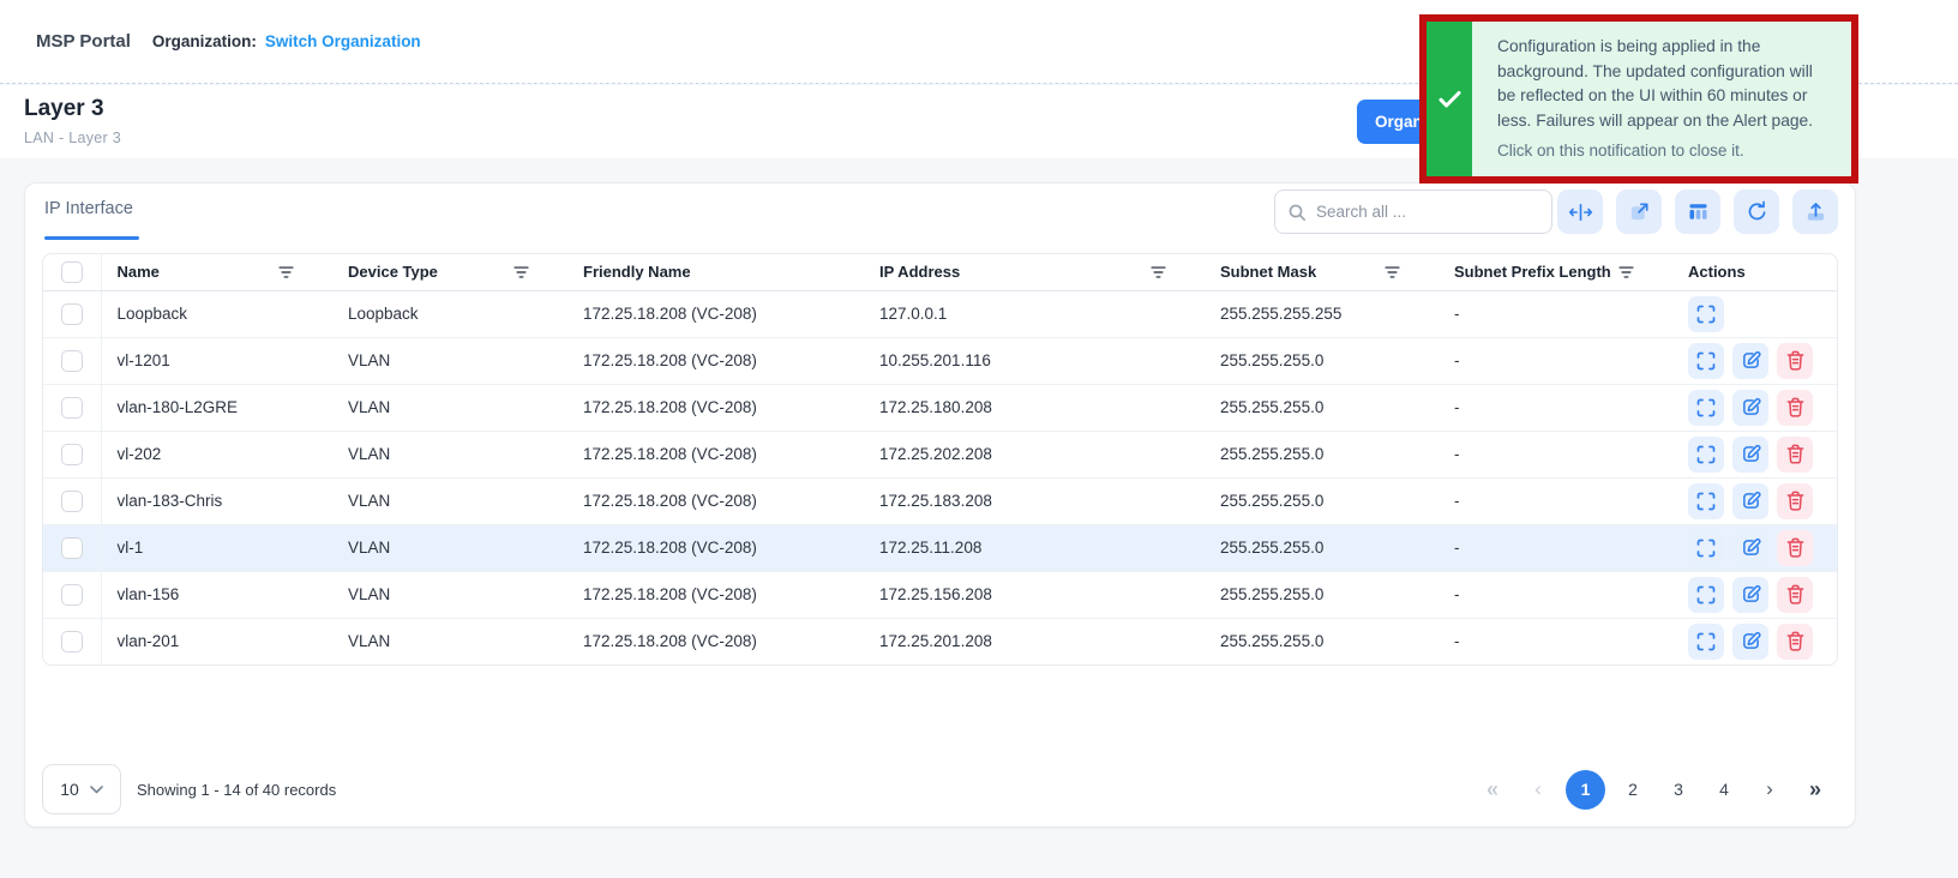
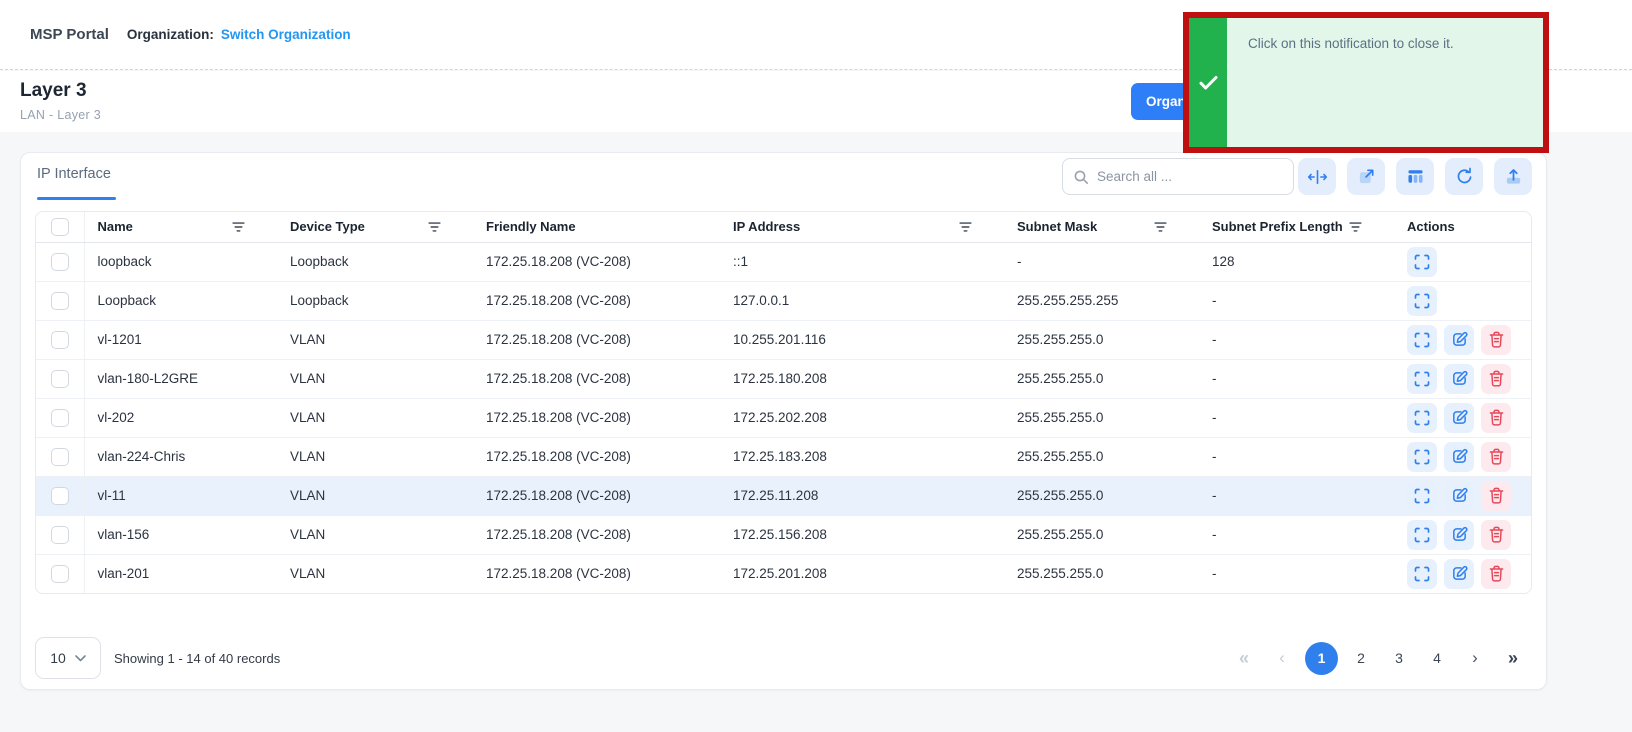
  MSP Portal
  Organization:
  Switch Organization
  Layer 3
  LAN - Layer 3
  Organ
- Configuration is being applied in the background. The updated configuration will be reflected on the UI within 60 minutes or less. Failures will appear on the Alert page.
  Click on this notification to close it.
  IP Interface
  Search all ...
  	Name	Device Type	Friendly Name	IP Address	Subnet Mask	Subnet Prefix Length	Actions
+ 	loopback	Loopback	172.25.18.208 (VC-208)	::1	-	128
  	Loopback	Loopback	172.25.18.208 (VC-208)	127.0.0.1	255.255.255.255	-
  	vl-1201	VLAN	172.25.18.208 (VC-208)	10.255.201.116	255.255.255.0	-
  	vlan-180-L2GRE	VLAN	172.25.18.208 (VC-208)	172.25.180.208	255.255.255.0	-
  	vl-202	VLAN	172.25.18.208 (VC-208)	172.25.202.208	255.255.255.0	-
- 	vlan-183-Chris	VLAN	172.25.18.208 (VC-208)	172.25.183.208	255.255.255.0	-
+ 	vlan-224-Chris	VLAN	172.25.18.208 (VC-208)	172.25.183.208	255.255.255.0	-
- 	vl-1	VLAN	172.25.18.208 (VC-208)	172.25.11.208	255.255.255.0	-
+ 	vl-11	VLAN	172.25.18.208 (VC-208)	172.25.11.208	255.255.255.0	-
  	vlan-156	VLAN	172.25.18.208 (VC-208)	172.25.156.208	255.255.255.0	-
  	vlan-201	VLAN	172.25.18.208 (VC-208)	172.25.201.208	255.255.255.0	-
  10
  Showing 1 - 14 of 40 records
  «
  ‹
  1
  2
  3
  4
  ›
  »
